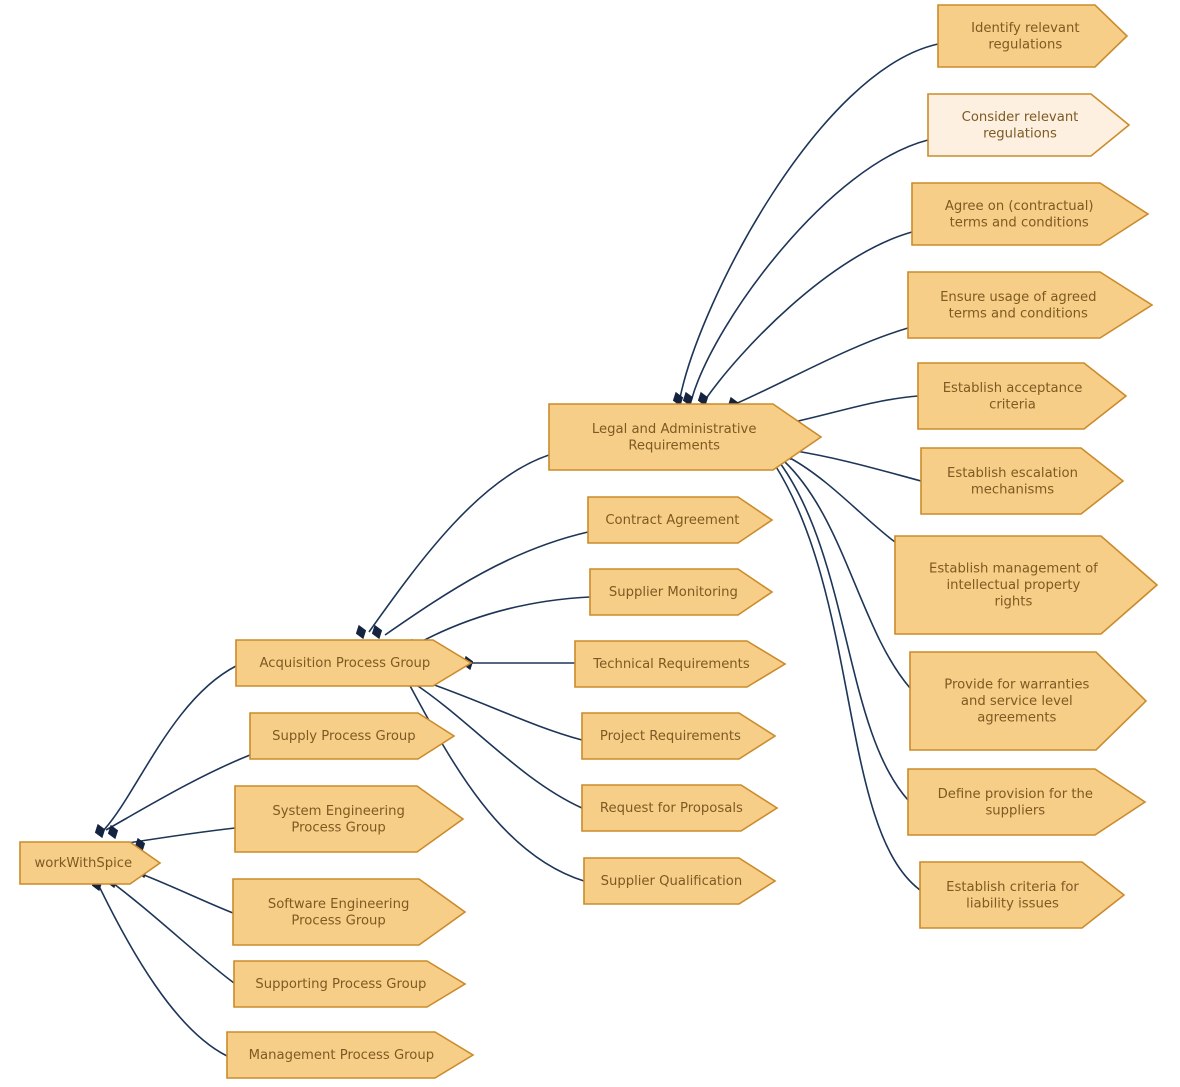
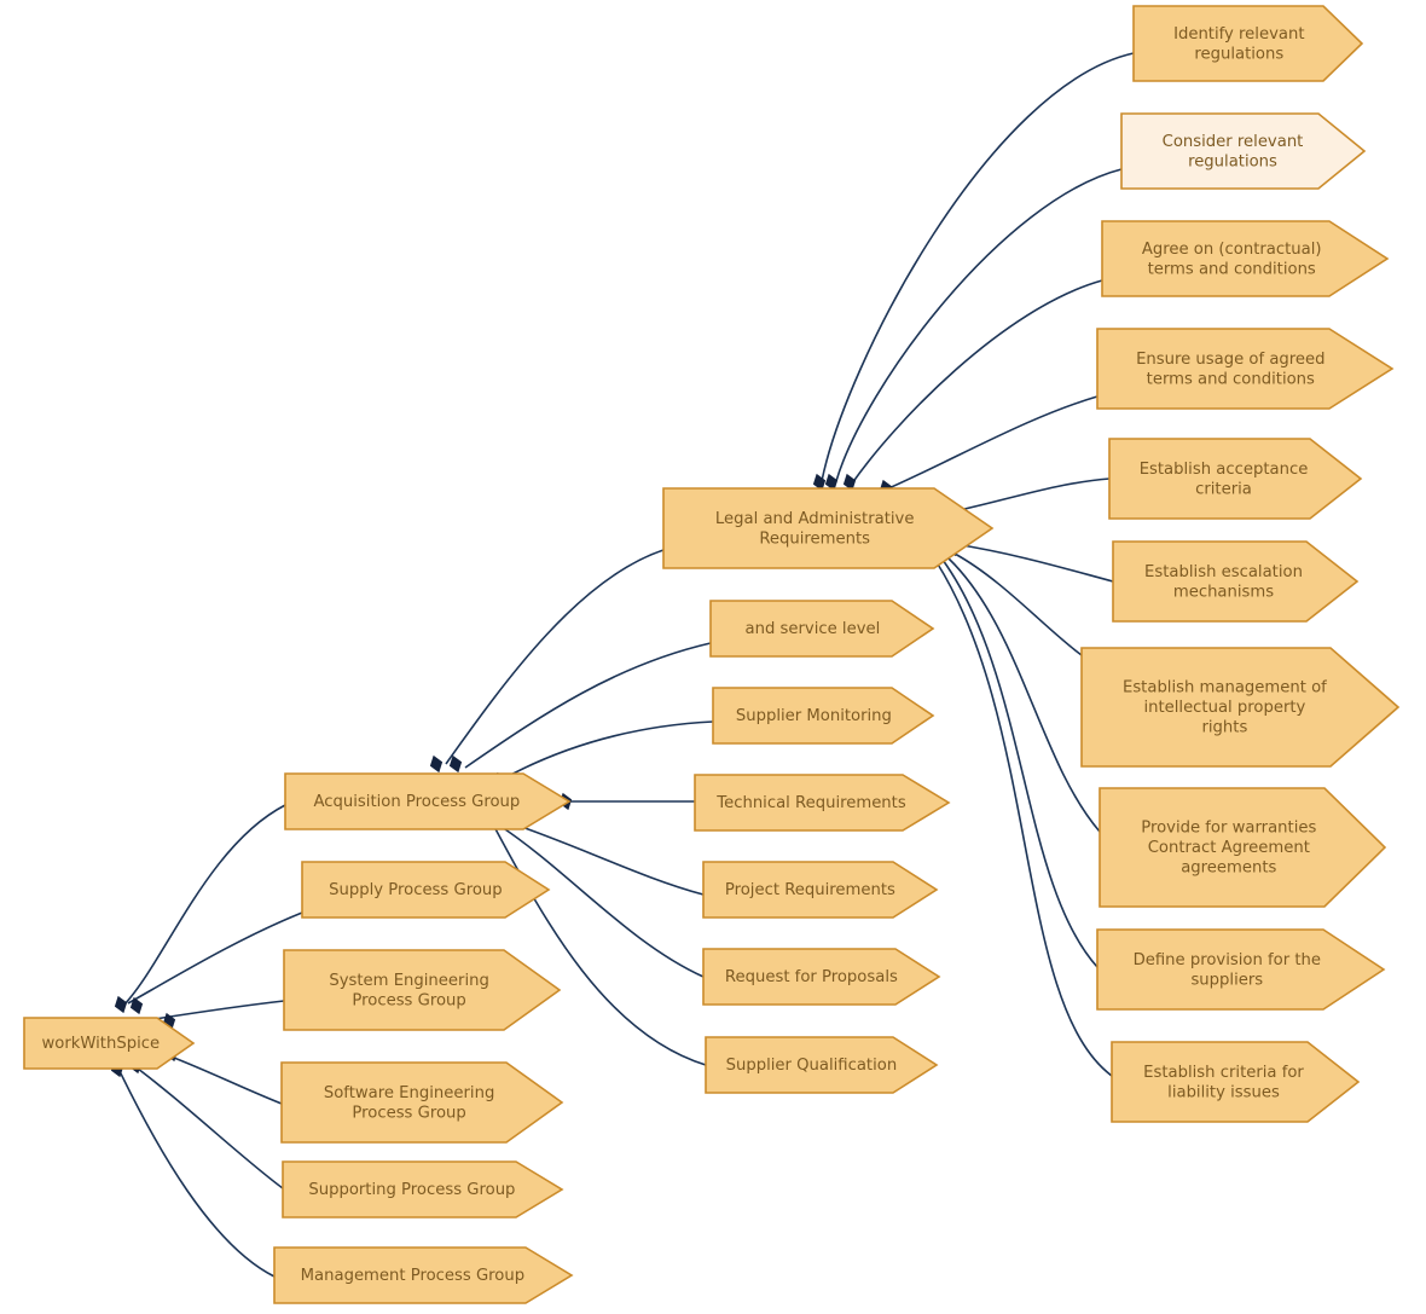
  workWithSpice
  Acquisition Process Group
  Supply Process Group
  System Engineering
  Process Group
  Software Engineering
  Process Group
  Supporting Process Group
  Management Process Group
  Legal and Administrative
  Requirements
- Contract Agreement
+ and service level
  Supplier Monitoring
  Technical Requirements
  Project Requirements
  Request for Proposals
  Supplier Qualification
  Identify relevant
  regulations
  Consider relevant
  regulations
  Agree on (contractual)
  terms and conditions
  Ensure usage of agreed
  terms and conditions
  Establish acceptance
  criteria
  Establish escalation
  mechanisms
  Establish management of
  intellectual property
  rights
  Provide for warranties
- and service level
+ Contract Agreement
  agreements
  Define provision for the
  suppliers
  Establish criteria for
  liability issues
